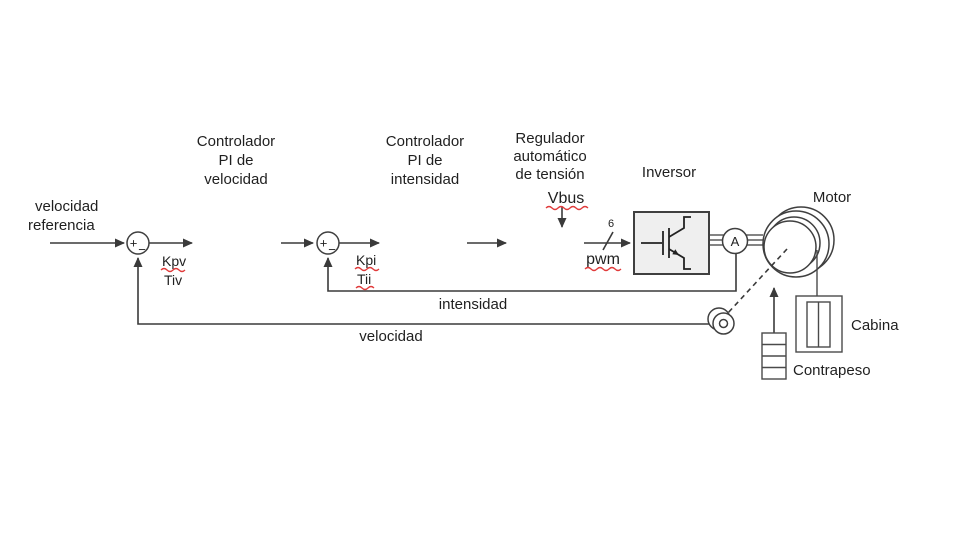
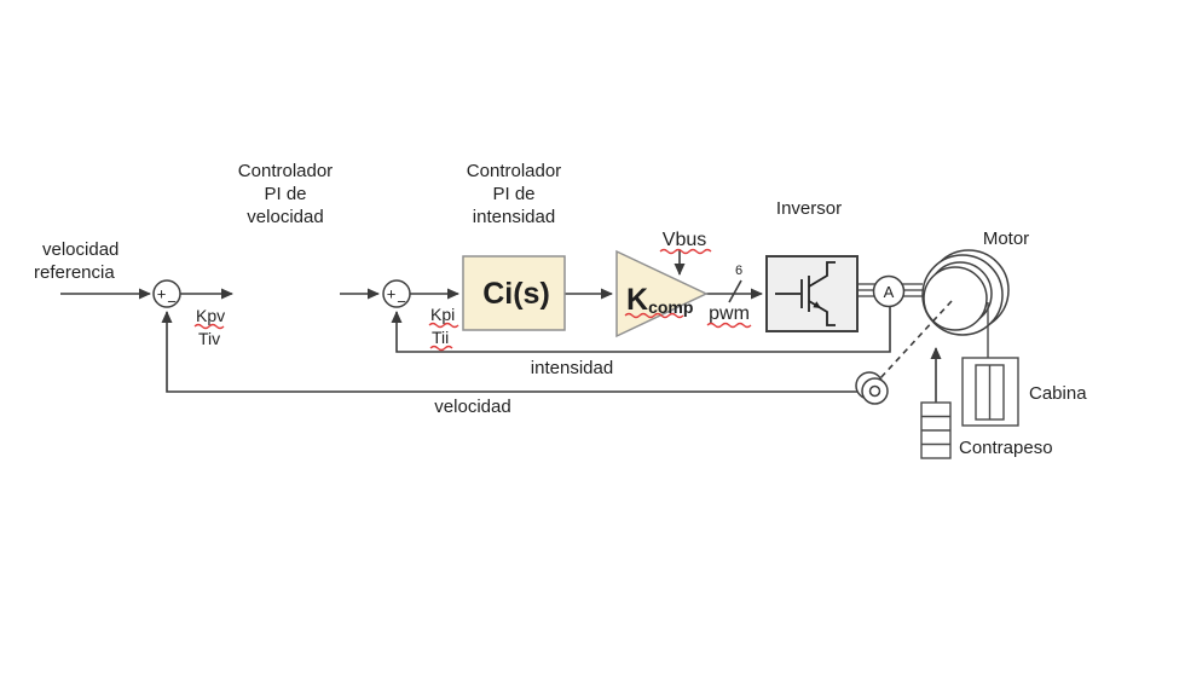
  +
  −
  +
  −
+ Ci(s)
+ Kcomp
  A
  velocidad
  referencia
  Controlador
  PI de
  velocidad
  Controlador
  PI de
  intensidad
- Regulador
- automático
- de tensión
  Inversor
  Motor
  Cabina
  Contrapeso
  Vbus
  6
  pwm
  Kpv
  Tiv
  Kpi
  Tii
  intensidad
  velocidad
